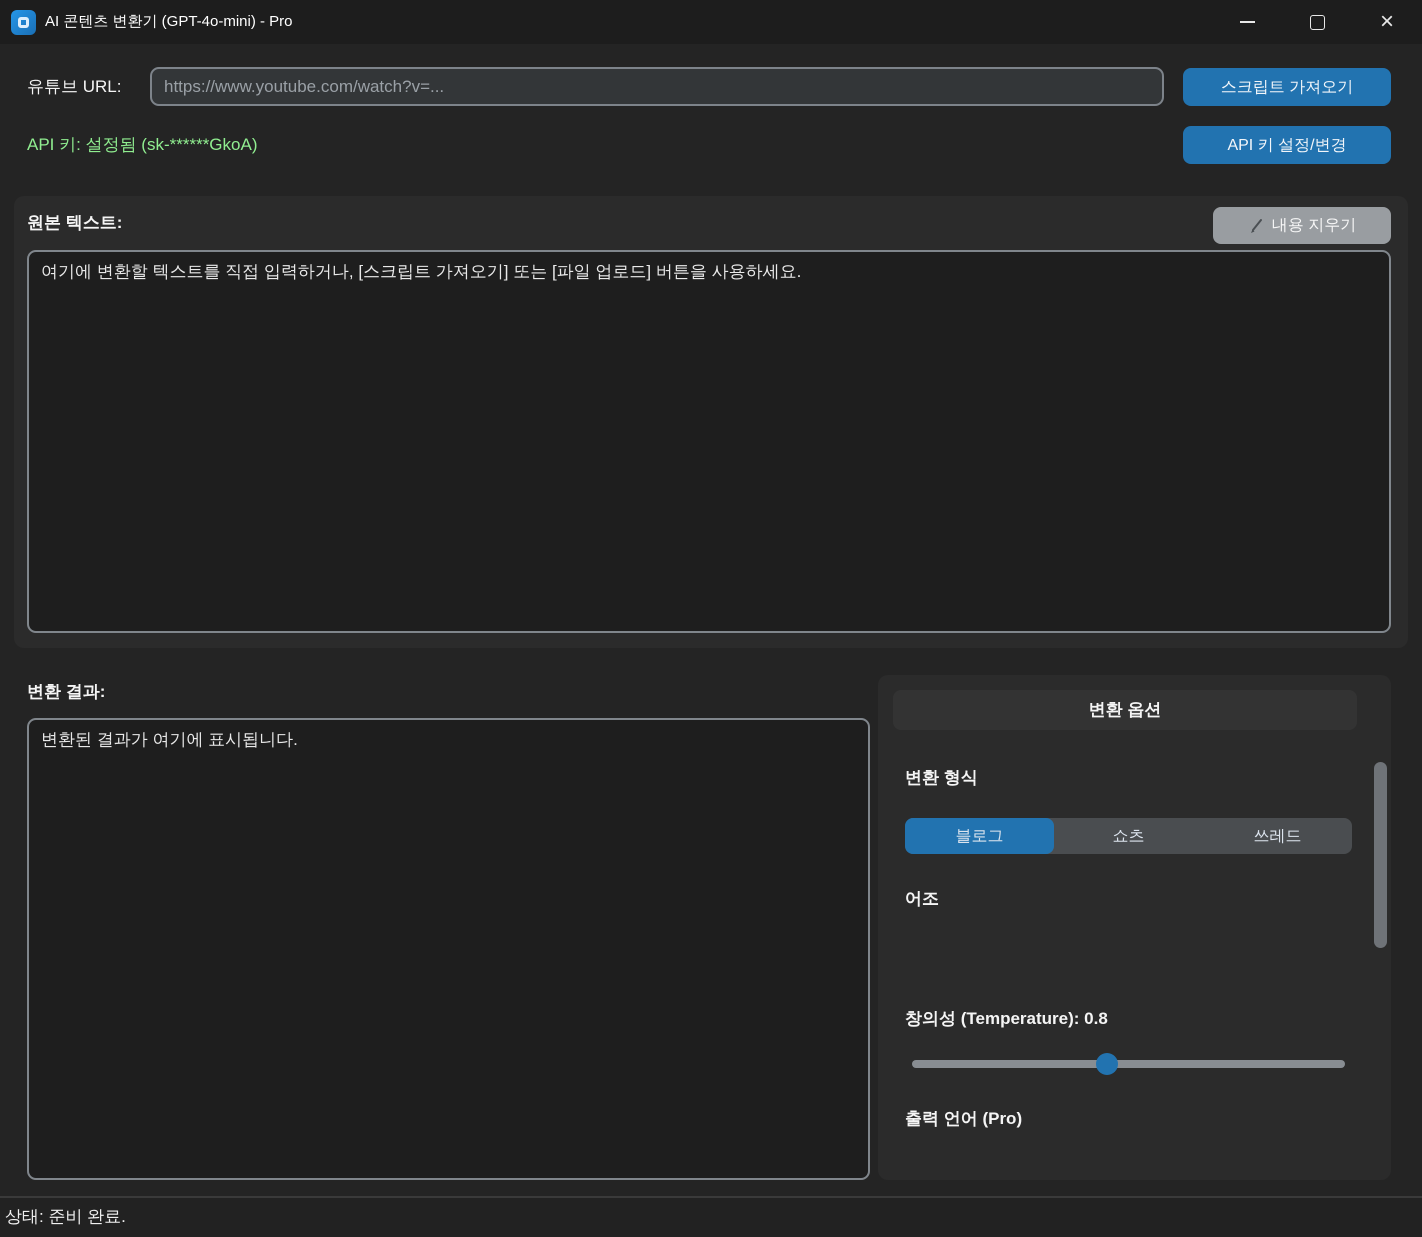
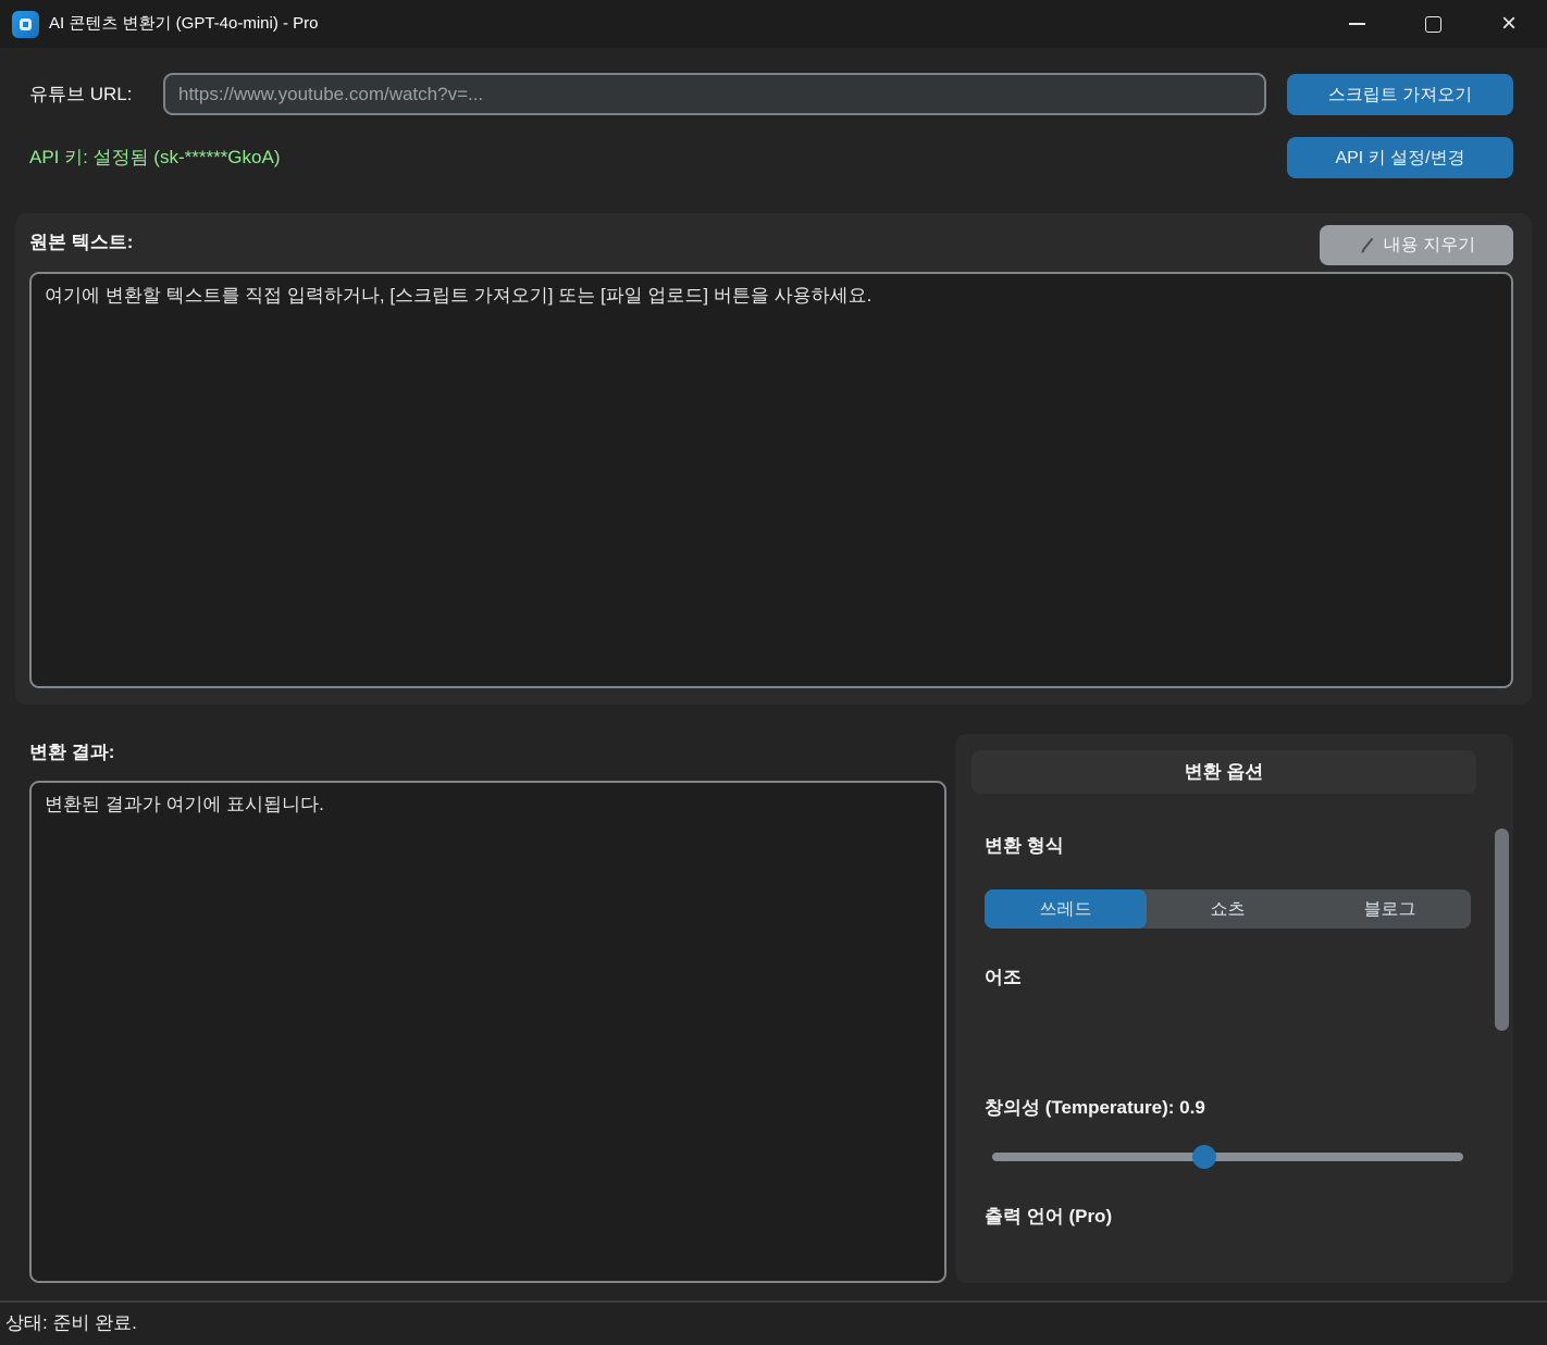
  AI 콘텐츠 변환기 (GPT-4o-mini) - Pro
  ×
  유튜브 URL:
  https://www.youtube.com/watch?v=...
  스크립트 가져오기
  API 키: 설정됨 (sk-******GkoA)
  API 키 설정/변경
  원본 텍스트:
  내용 지우기
  여기에 변환할 텍스트를 직접 입력하거나, [스크립트 가져오기] 또는 [파일 업로드] 버튼을 사용하세요.
  변환 결과:
  변환된 결과가 여기에 표시됩니다.
  변환 옵션
  변환 형식
- 블로그
+ 쓰레드
  쇼츠
- 쓰레드
+ 블로그
  어조
- 창의성 (Temperature): 0.8
+ 창의성 (Temperature): 0.9
  출력 언어 (Pro)
  상태: 준비 완료.
